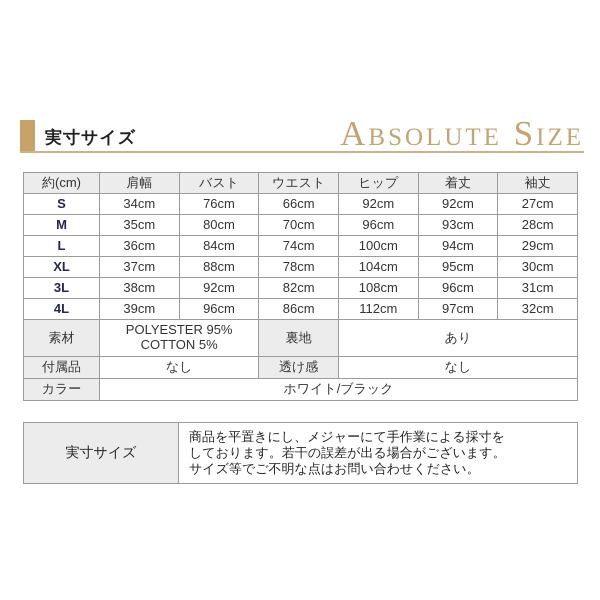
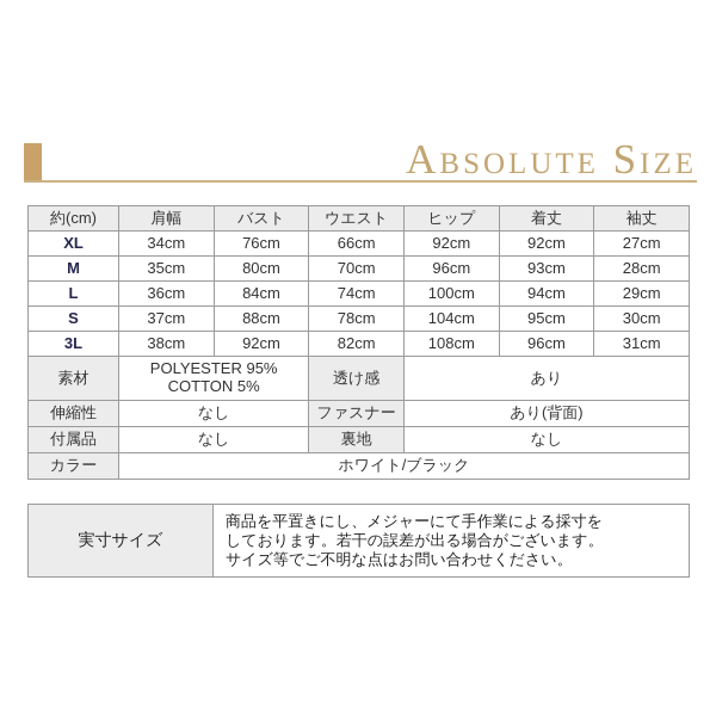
- 実寸サイズ
  Absolute Size
  約(cm)	肩幅	バスト	ウエスト	ヒップ	着丈	袖丈
- S	34cm	76cm	66cm	92cm	92cm	27cm
+ XL	34cm	76cm	66cm	92cm	92cm	27cm
  M	35cm	80cm	70cm	96cm	93cm	28cm
  L	36cm	84cm	74cm	100cm	94cm	29cm
- XL	37cm	88cm	78cm	104cm	95cm	30cm
+ S	37cm	88cm	78cm	104cm	95cm	30cm
  3L	38cm	92cm	82cm	108cm	96cm	31cm
- 4L	39cm	96cm	86cm	112cm	97cm	32cm
- 素材	POLYESTER 95% COTTON 5%	裏地	あり
+ 素材	POLYESTER 95% COTTON 5%	透け感	あり
+ 伸縮性	なし	ファスナー	あり(背面)
- 付属品	なし	透け感	なし
+ 付属品	なし	裏地	なし
  カラー	ホワイト/ブラック
  実寸サイズ	商品を平置きにし、メジャーにて手作業による採寸を しております。若干の誤差が出る場合がございます。 サイズ等でご不明な点はお問い合わせください。
